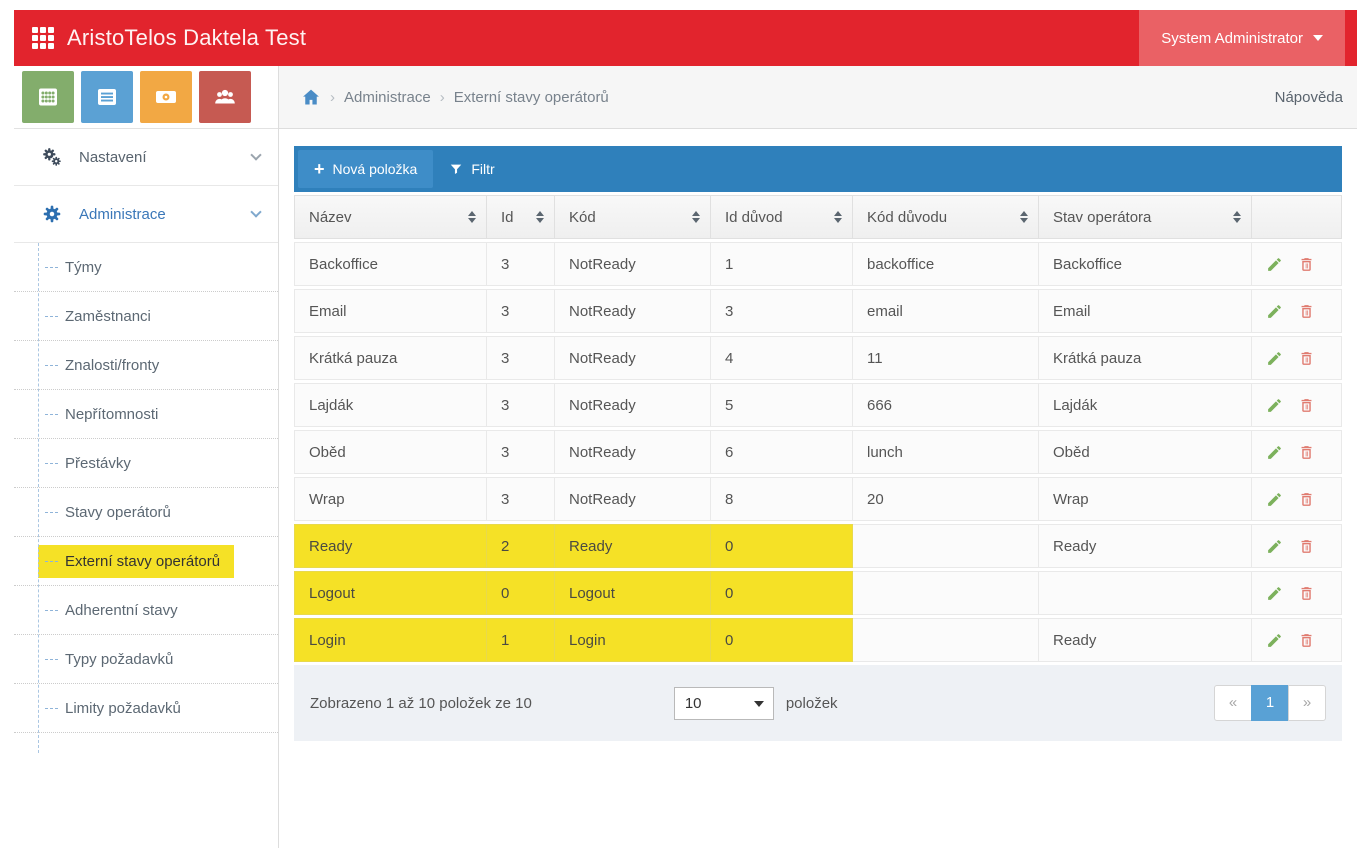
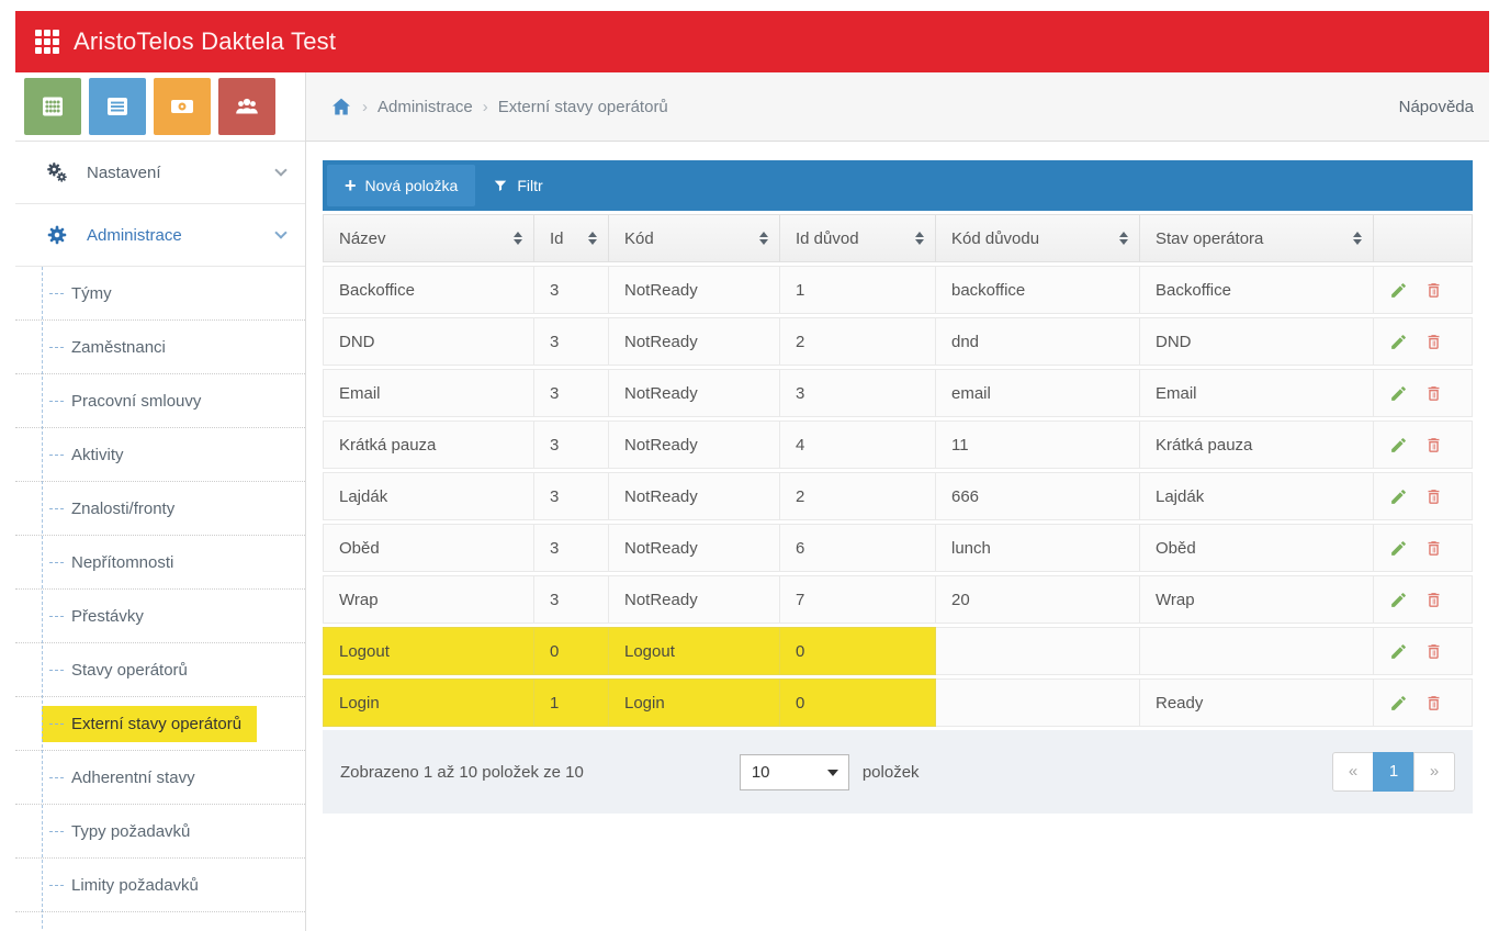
  AristoTelos Daktela Test
- System Administrator
  Nastavení
  Administrace
  Týmy
  Zaměstnanci
+ Pracovní smlouvy
+ Aktivity
  Znalosti/fronty
  Nepřítomnosti
  Přestávky
  Stavy operátorů
  Externí stavy operátorů
  Adherentní stavy
  Typy požadavků
  Limity požadavků
  ›
  Administrace
  ›
  Externí stavy operátorů
  Nápověda
  +
  Nová položka
  Filtr
  Název	Id	Kód	Id důvod	Kód důvodu	Stav operátora
  Backoffice	3	NotReady	1	backoffice	Backoffice
+ DND	3	NotReady	2	dnd	DND
  Email	3	NotReady	3	email	Email
  Krátká pauza	3	NotReady	4	11	Krátká pauza
- Lajdák	3	NotReady	5	666	Lajdák
+ Lajdák	3	NotReady	2	666	Lajdák
  Oběd	3	NotReady	6	lunch	Oběd
- Wrap	3	NotReady	8	20	Wrap
+ Wrap	3	NotReady	7	20	Wrap
- Ready	2	Ready	0		Ready
  Logout	0	Logout	0
  Login	1	Login	0		Ready
  Zobrazeno 1 až 10 položek ze 10
  10
  položek
  «
  1
  »
